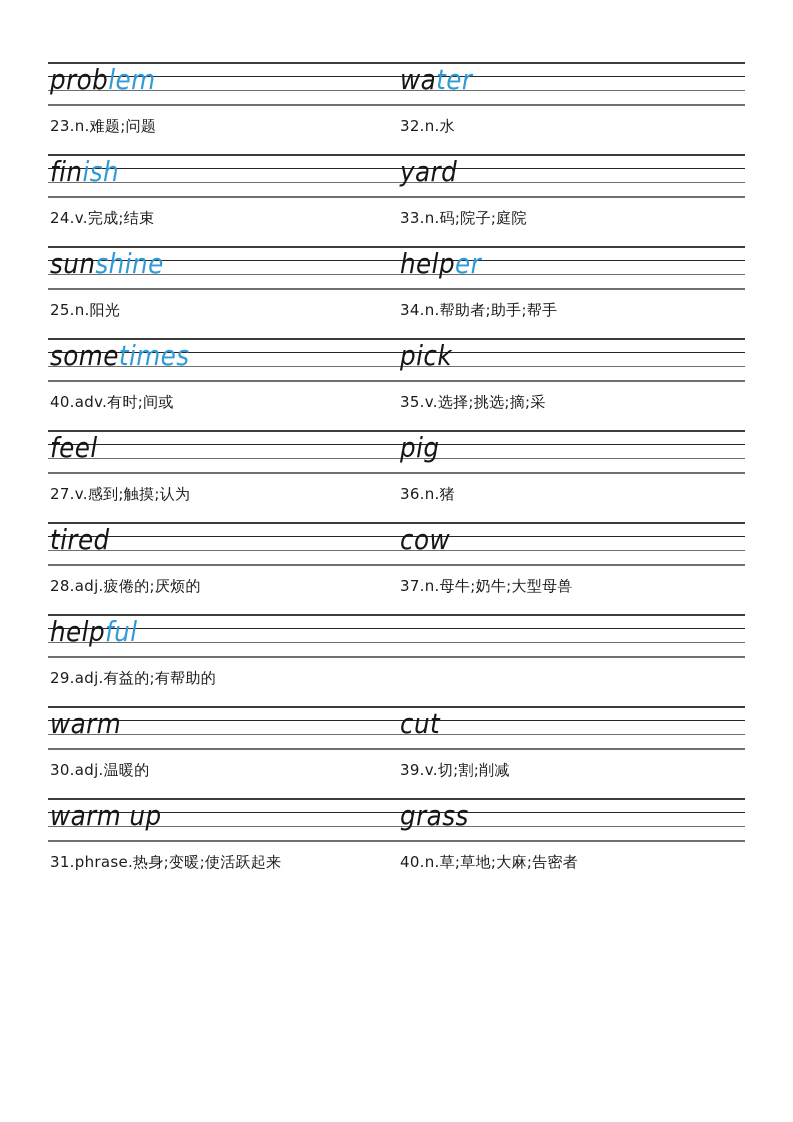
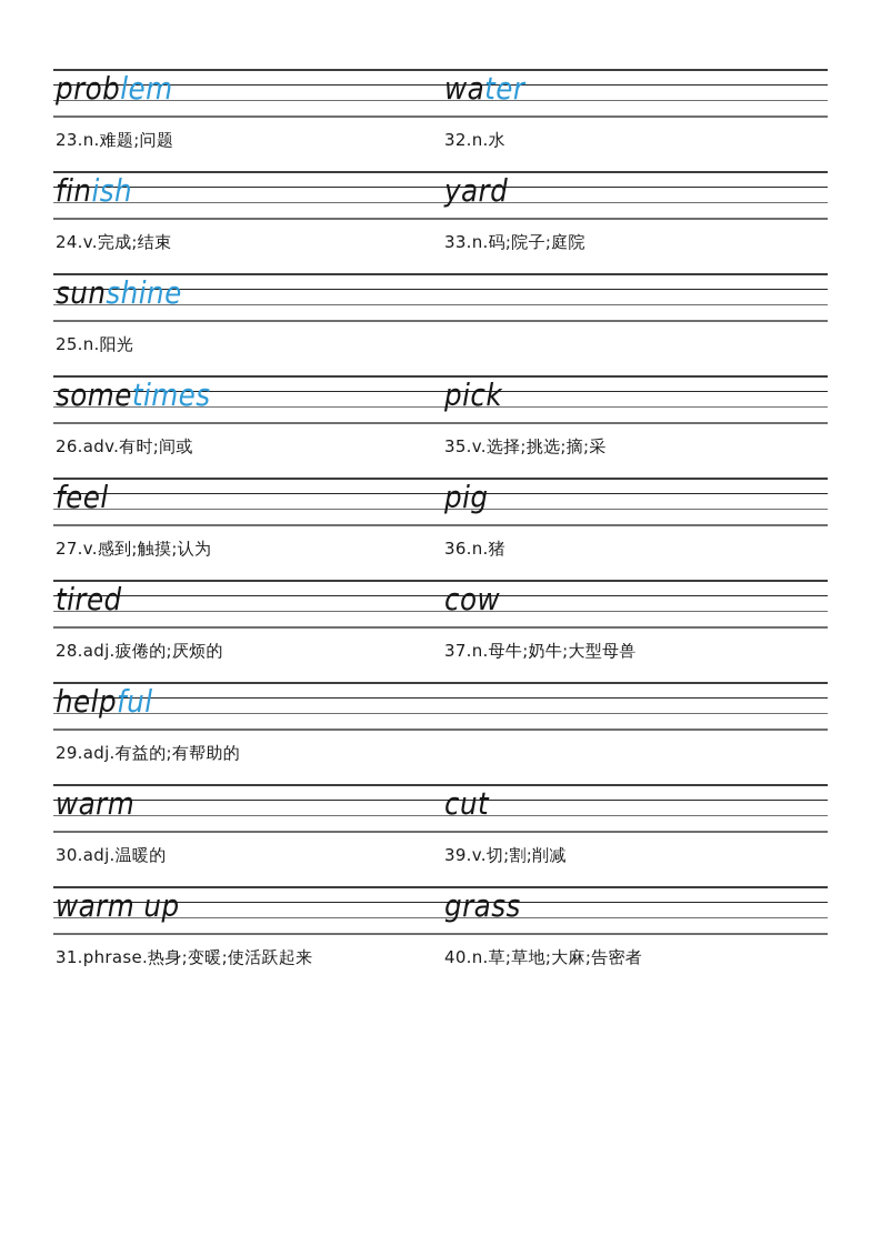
  problem
  23.n.难题;问题
  water
  32.n.水
  finish
  24.v.完成;结束
  yard
  33.n.码;院子;庭院
  sunshine
  25.n.阳光
- helper
- 34.n.帮助者;助手;帮手
  sometimes
- 40.adv.有时;间或
+ 26.adv.有时;间或
  pick
  35.v.选择;挑选;摘;采
  feel
  27.v.感到;触摸;认为
  pig
  36.n.猪
  tired
  28.adj.疲倦的;厌烦的
  cow
  37.n.母牛;奶牛;大型母兽
  helpful
  29.adj.有益的;有帮助的
  warm
  30.adj.温暖的
  cut
  39.v.切;割;削减
  warm up
  31.phrase.热身;变暖;使活跃起来
  grass
  40.n.草;草地;大麻;告密者
